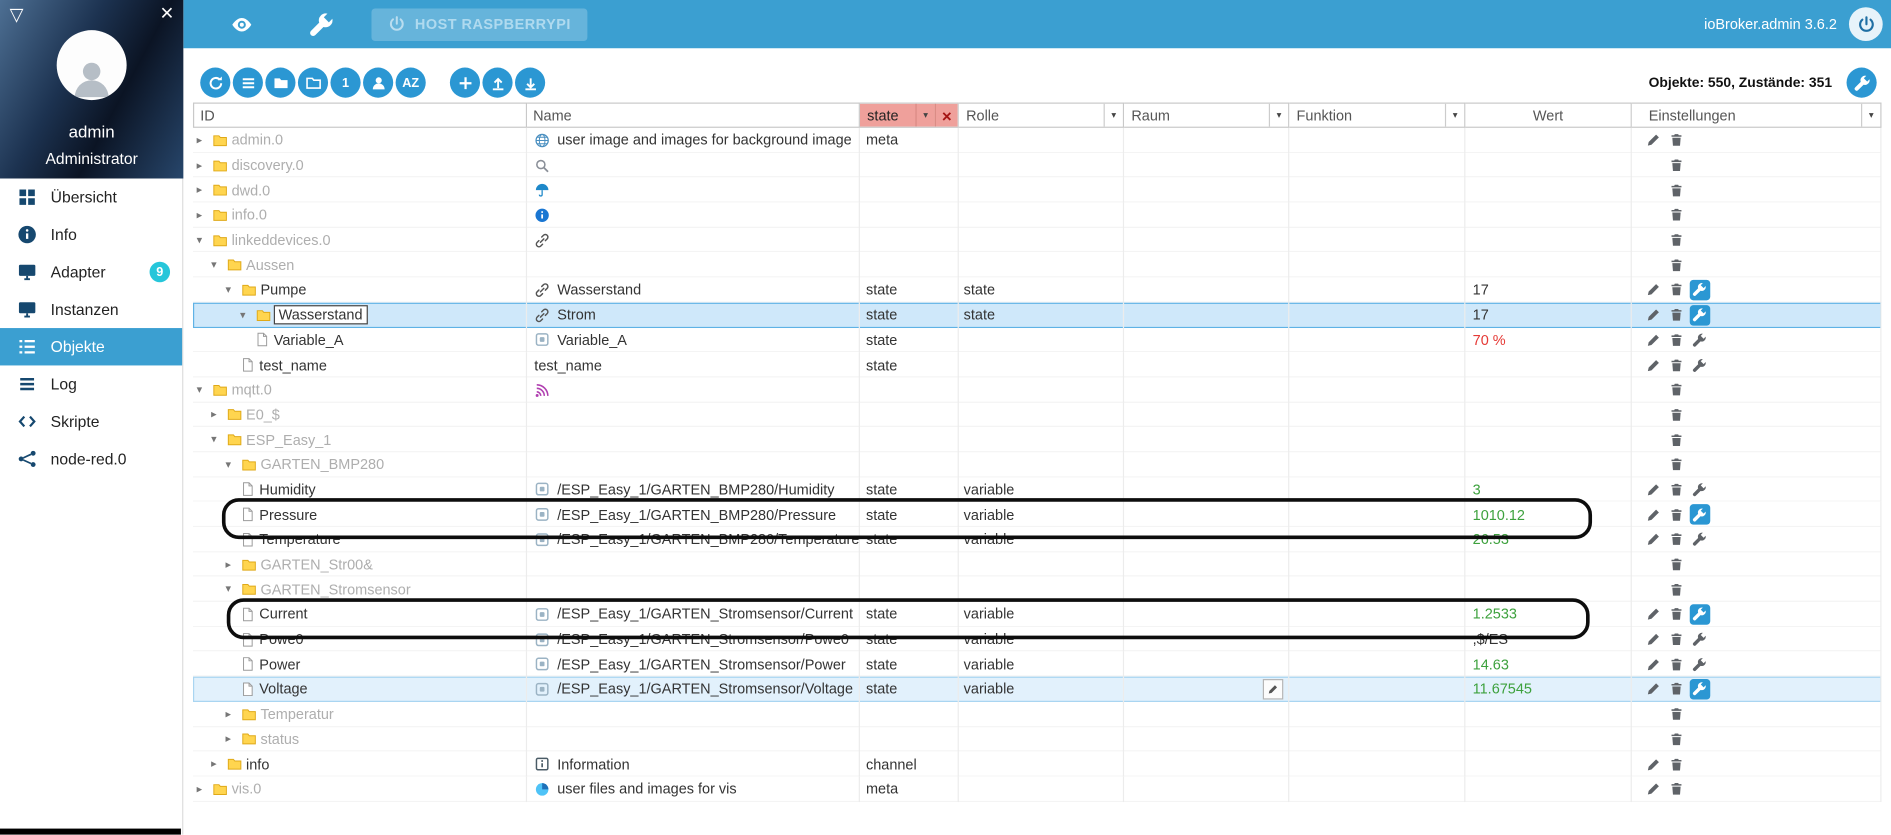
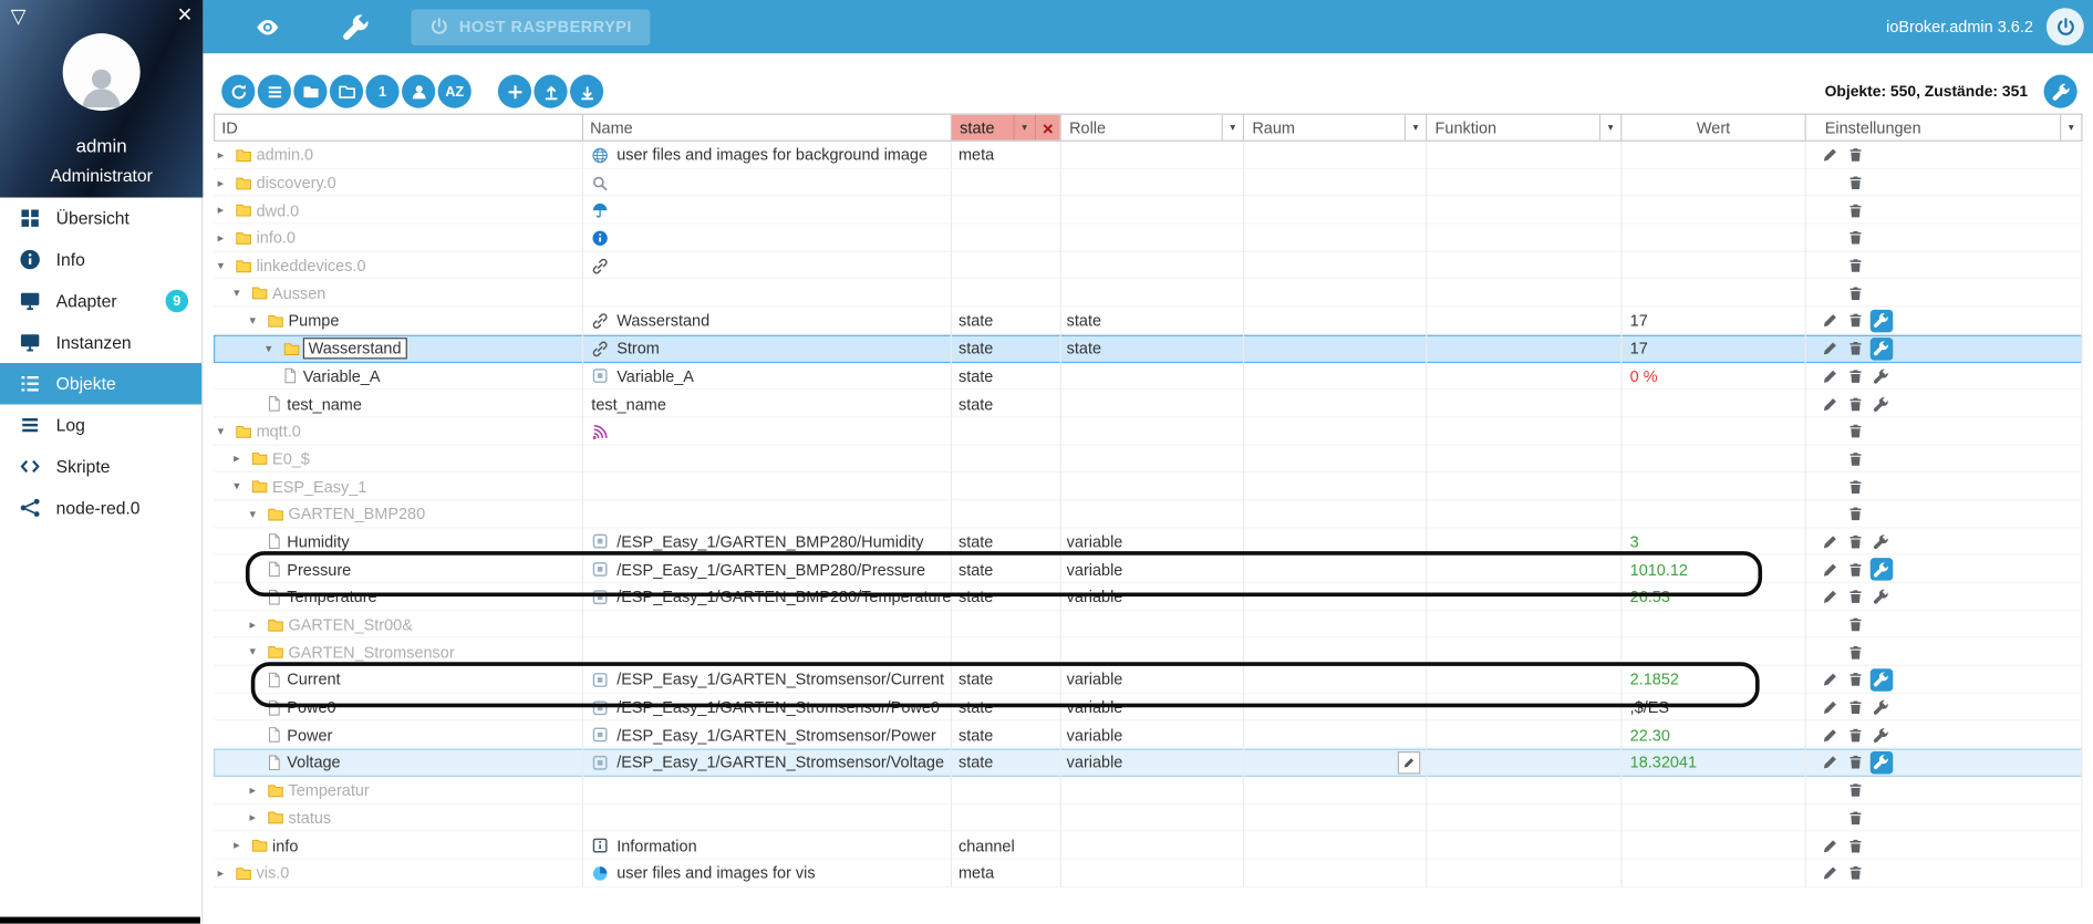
  HOST RASPBERRYPI
  ioBroker.admin 3.6.2
  ▽
  ×
  admin
  Administrator
  Übersicht
  Info
  Adapter
  9
  Instanzen
  Objekte
  Log
  Skripte
  node-red.0
  1
  AZ
  Objekte: 550, Zustände: 351
  ID
  Name
  state
  ▾
  ×
  Rolle
  ▾
  Raum
  ▾
  Funktion
  ▾
  Wert
  Einstellungen
  ▾
  ▸
  admin.0
- user image and images for background image
+ user files and images for background image
  meta
  ▸
  discovery.0
  ▸
  dwd.0
  ▸
  info.0
  ▾
  linkeddevices.0
  ▾
  Aussen
  ▾
  Pumpe
  Wasserstand
  state
  state
  17
  ▾
  Wasserstand
  Strom
  state
  state
  17
  Variable_A
  Variable_A
  state
- 70 %
+ 0 %
  test_name
  test_name
  state
  ▾
  mqtt.0
  ▸
  E0_$
  ▾
  ESP_Easy_1
  ▾
  GARTEN_BMP280
  Humidity
  /ESP_Easy_1/GARTEN_BMP280/Humidity
  state
  variable
  3
  Pressure
  /ESP_Easy_1/GARTEN_BMP280/Pressure
  state
  variable
  1010.12
  Temperature
  /ESP_Easy_1/GARTEN_BMP280/Temperature
  state
  variable
  26.53
  ▸
  GARTEN_Str00&
  ▾
  GARTEN_Stromsensor
  Current
  /ESP_Easy_1/GARTEN_Stromsensor/Current
  state
  variable
- 1.2533
+ 2.1852
  Powe0
  /ESP_Easy_1/GARTEN_Stromsensor/Powe0
  state
  variable
  ,$/ES
  Power
  /ESP_Easy_1/GARTEN_Stromsensor/Power
  state
  variable
- 14.63
+ 22.30
  Voltage
  /ESP_Easy_1/GARTEN_Stromsensor/Voltage
  state
  variable
- 11.67545
+ 18.32041
  ▸
  Temperatur
  ▸
  status
  ▸
  info
  Information
  channel
  ▸
  vis.0
  user files and images for vis
  meta
